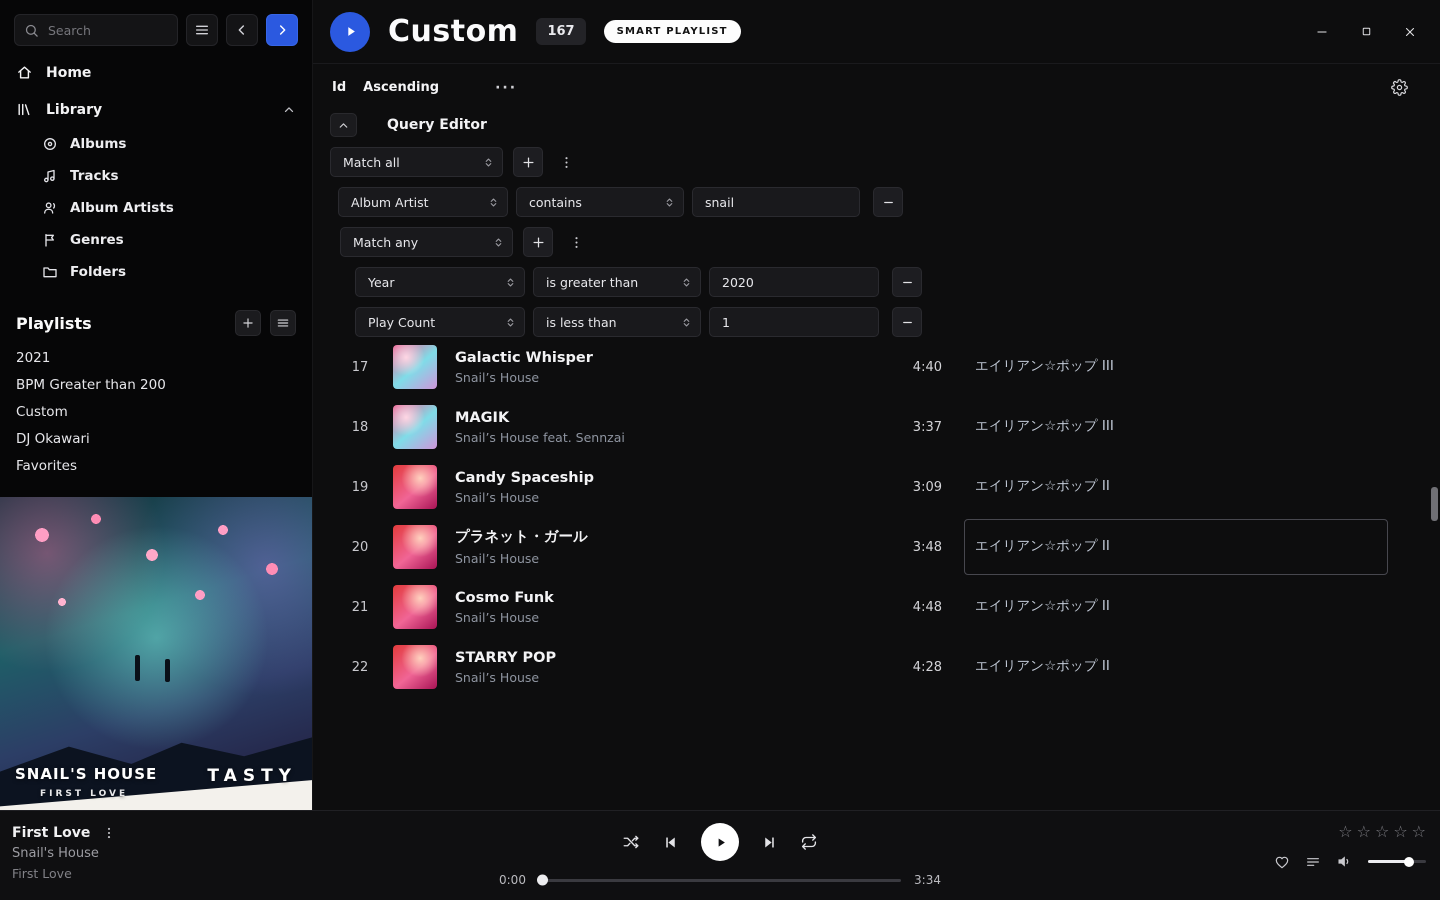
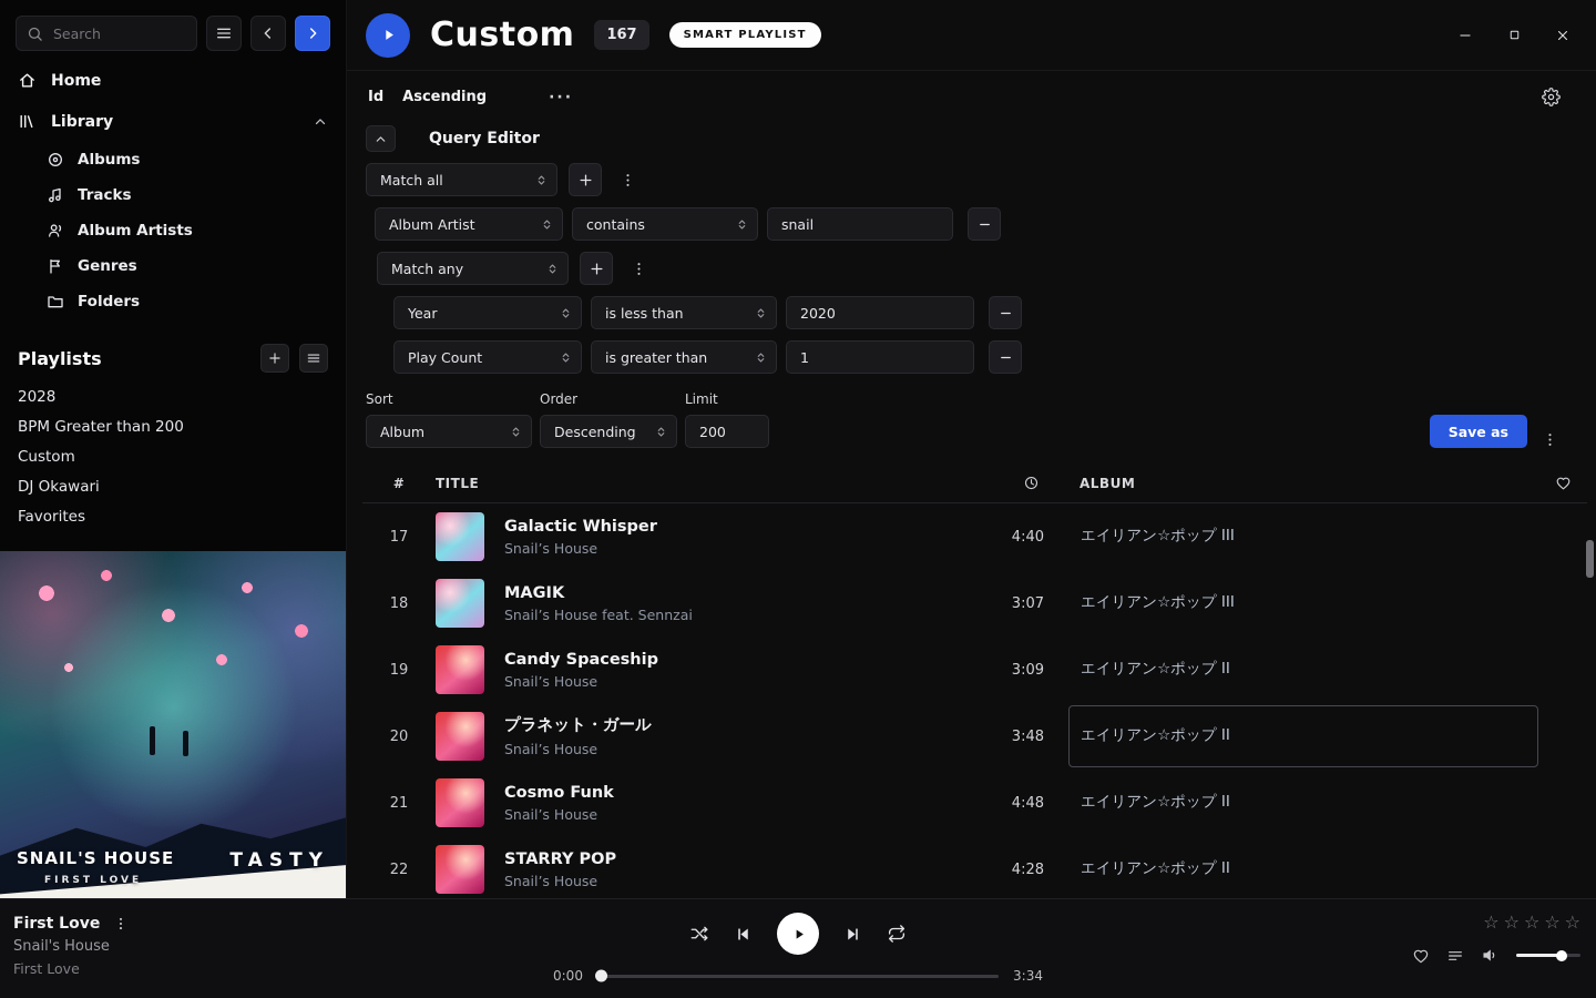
  Search
  Home
  Library
  Albums
  Tracks
  Album Artists
  Genres
  Folders
  Playlists
- 2021
+ 2028
  BPM Greater than 200
  Custom
  DJ Okawari
  Favorites
  SNAIL'S HOUSE
  FIRST LOVE
  TASTY
  Custom
  167
  SMART PLAYLIST
  Id
  Ascending
  ···
  Query Editor
  Match all
  Album Artist
  contains
  snail
  Match any
  Year
- is greater than
+ is less than
  2020
  Play Count
- is less than
+ is greater than
  1
+ Sort
+ Album
+ Order
+ Descending
+ Limit
+ 200
+ Save as
+ #
+ TITLE
+ ALBUM
  17
  Galactic Whisper
  Snail’s House
  4:40
  エイリアン☆ポップ III
  18
  MAGIK
  Snail’s House feat. Sennzai
- 3:37
+ 3:07
  エイリアン☆ポップ III
  19
  Candy Spaceship
  Snail’s House
  3:09
  エイリアン☆ポップ II
  20
  プラネット・ガール
  Snail’s House
  3:48
  エイリアン☆ポップ II
  21
  Cosmo Funk
  Snail’s House
  4:48
  エイリアン☆ポップ II
  22
  STARRY POP
  Snail’s House
  4:28
  エイリアン☆ポップ II
  First Love
  Snail's House
  First Love
  0:00
  3:34
  ☆
  ☆
  ☆
  ☆
  ☆
